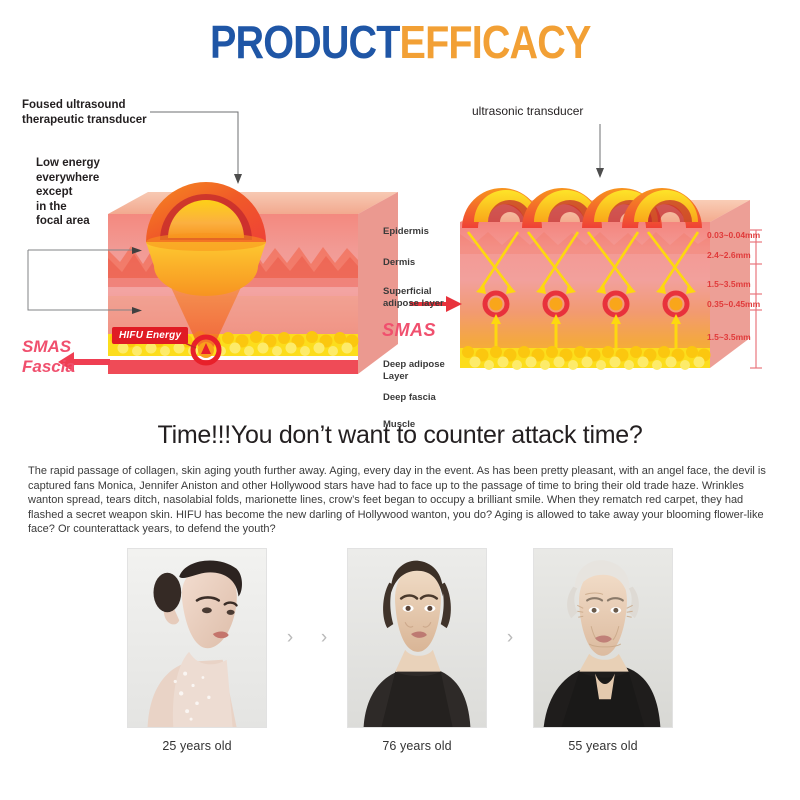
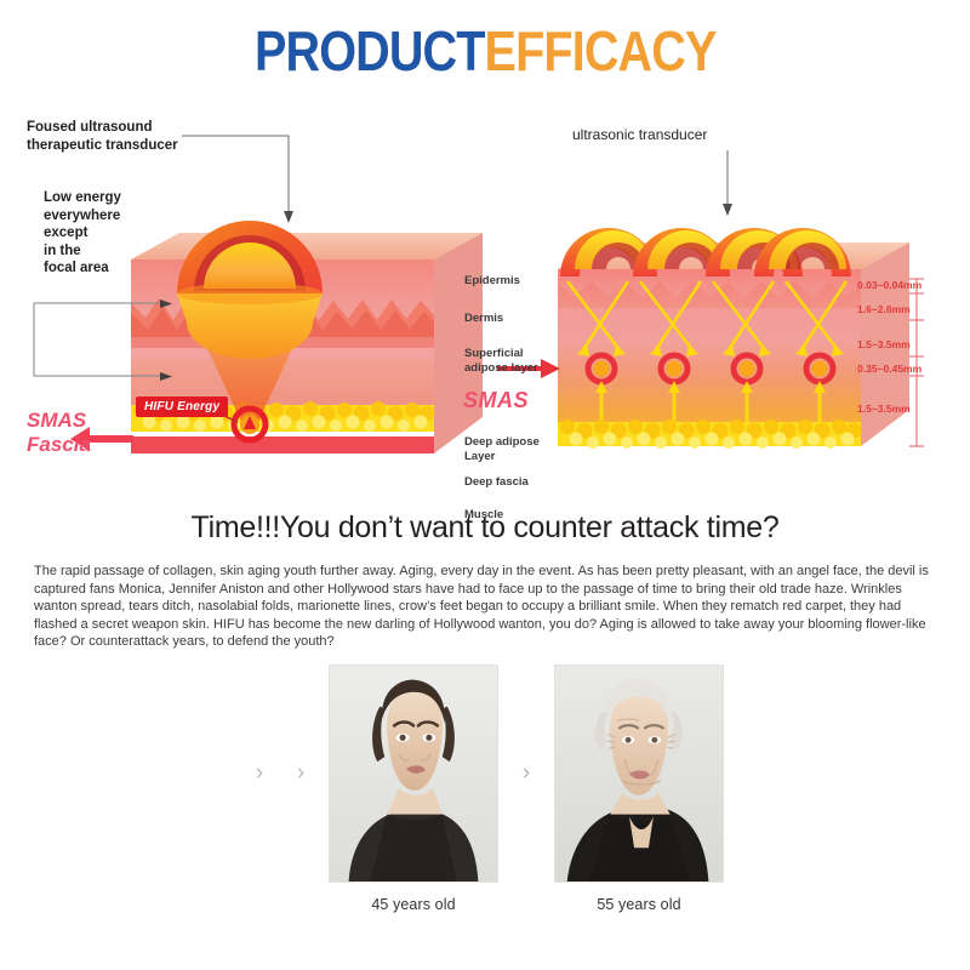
  PRODUCTEFFICACY
  Foused ultrasound
  therapeutic transducer
  Low energy
  everywhere
  except
  in the
  focal area
  HIFU Energy
  SMAS
  Fascia
  ultrasonic transducer
  Epidermis
  Dermis
  Superficial
  adipose layer
  SMAS
  Deep adipose
  Layer
  Deep fascia
  Muscle
  0.03~0.04mm
- 2.4~2.6mm
+ 1.6~2.6mm
  1.5~3.5mm
  0.35~0.45mm
  1.5~3.5mm
  Time!!!You don’t want to counter attack time?
  The rapid passage of collagen, skin aging youth further away. Aging, every day in the event. As has been pretty pleasant, with an angel face, the devil is captured fans Monica, Jennifer Aniston and other Hollywood stars have had to face up to the passage of time to bring their old trade haze. Wrinkles wanton spread, tears ditch, nasolabial folds, marionette lines, crow’s feet began to occupy a brilliant smile. When they rematch red carpet, they had flashed a secret weapon skin. HIFU has become the new darling of Hollywood wanton, you do? Aging is allowed to take away your blooming flower-like face? Or counterattack years, to defend the youth?
- 25 years old
  ›
  ›
- 76 years old
+ 45 years old
  ›
  55 years old
